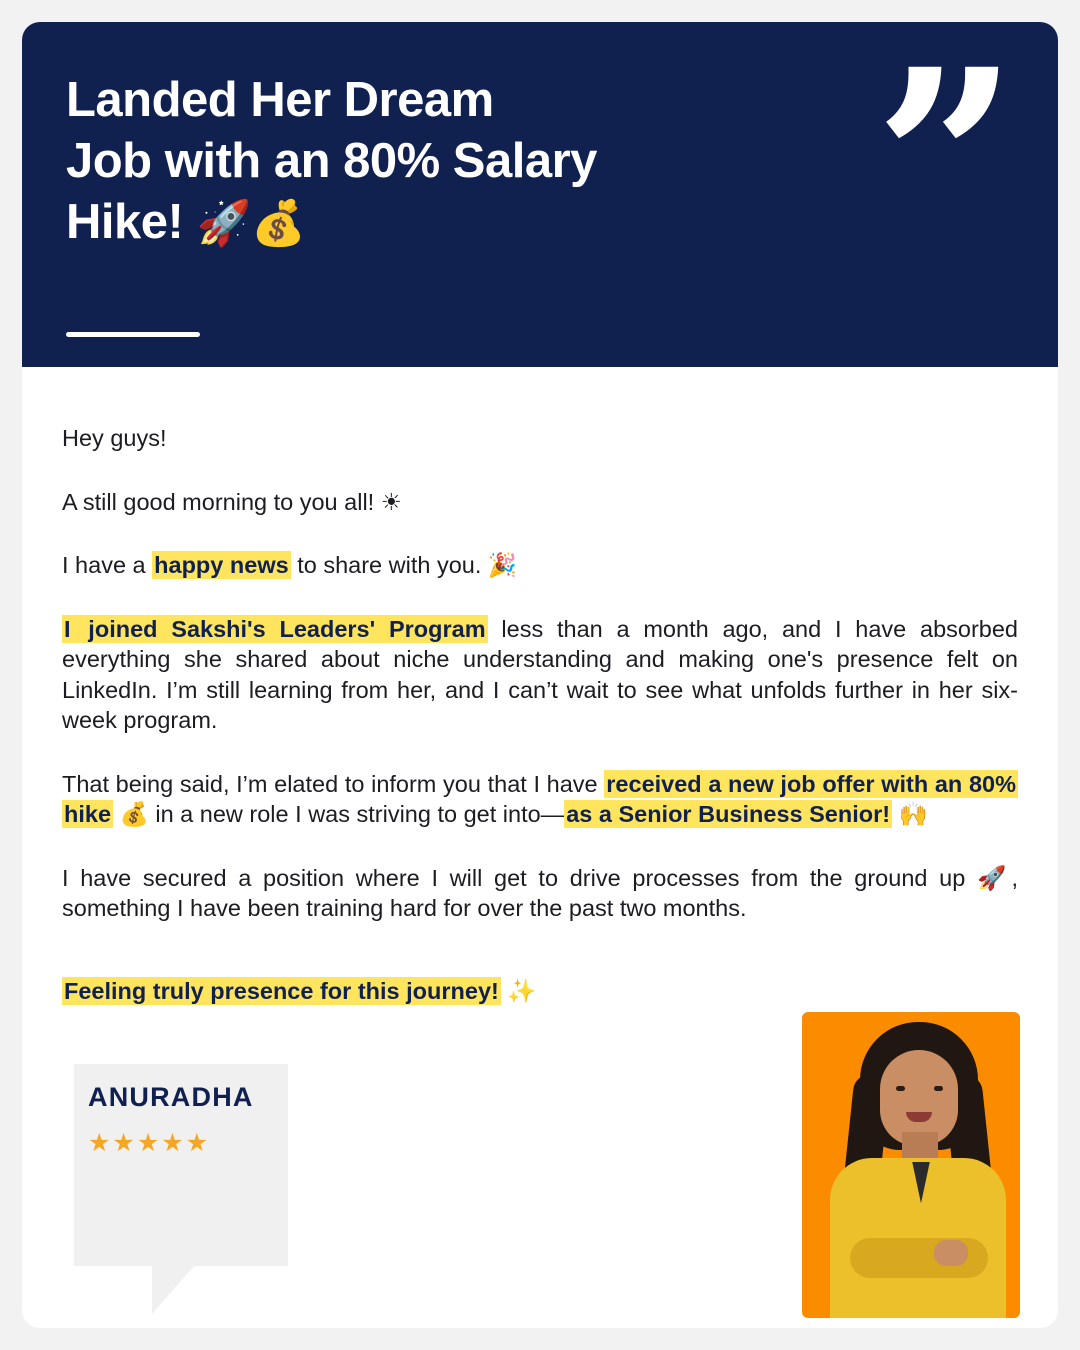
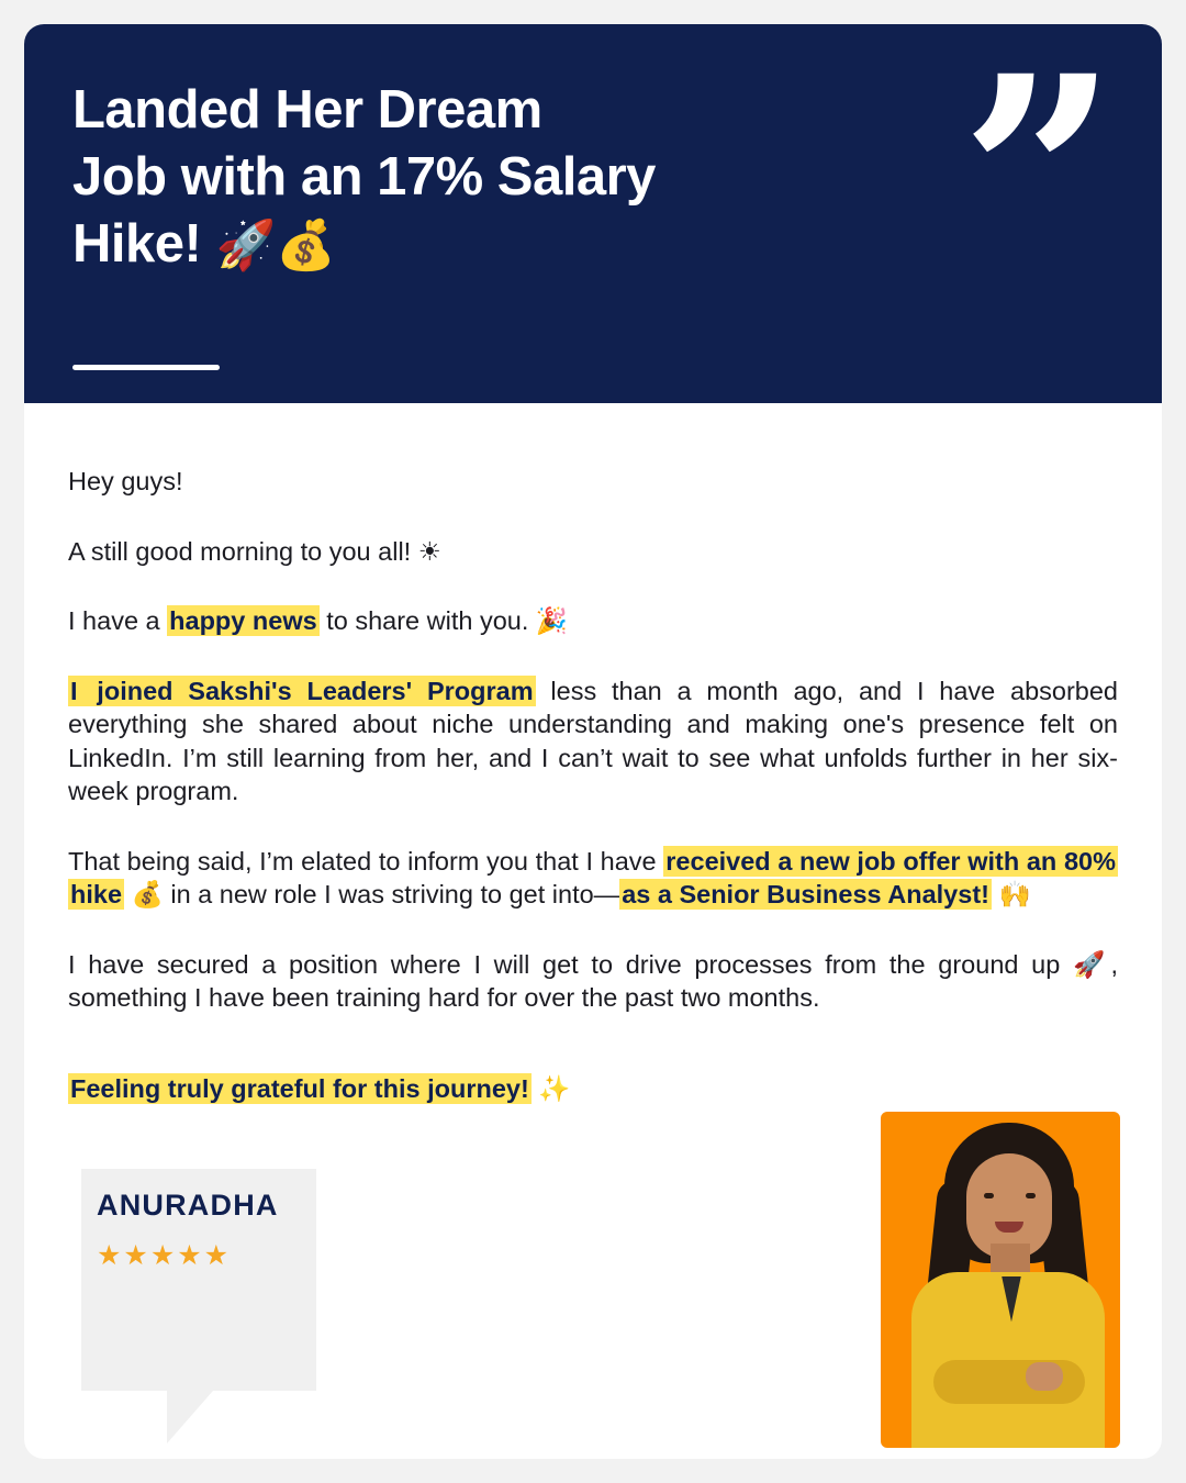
  Landed Her Dream
- Job with an 80% Salary
+ Job with an 17% Salary
  Hike! 🚀💰
  ”
  Hey guys!
  A still good morning to you all! ☀
  I have a happy news to share with you. 🎉
  I joined Sakshi's Leaders' Program less than a month ago, and I have absorbed everything she shared about niche understanding and making one's presence felt on LinkedIn. I’m still learning from her, and I can’t wait to see what unfolds further in her six-week program.
- That being said, I’m elated to inform you that I have received a new job offer with an 80% hike 💰 in a new role I was striving to get into—as a Senior Business Senior! 🙌
+ That being said, I’m elated to inform you that I have received a new job offer with an 80% hike 💰 in a new role I was striving to get into—as a Senior Business Analyst! 🙌
  I have secured a position where I will get to drive processes from the ground up 🚀, something I have been training hard for over the past two months.
- Feeling truly presence for this journey! ✨
+ Feeling truly grateful for this journey! ✨
  ANURADHA
  ★★★★★
